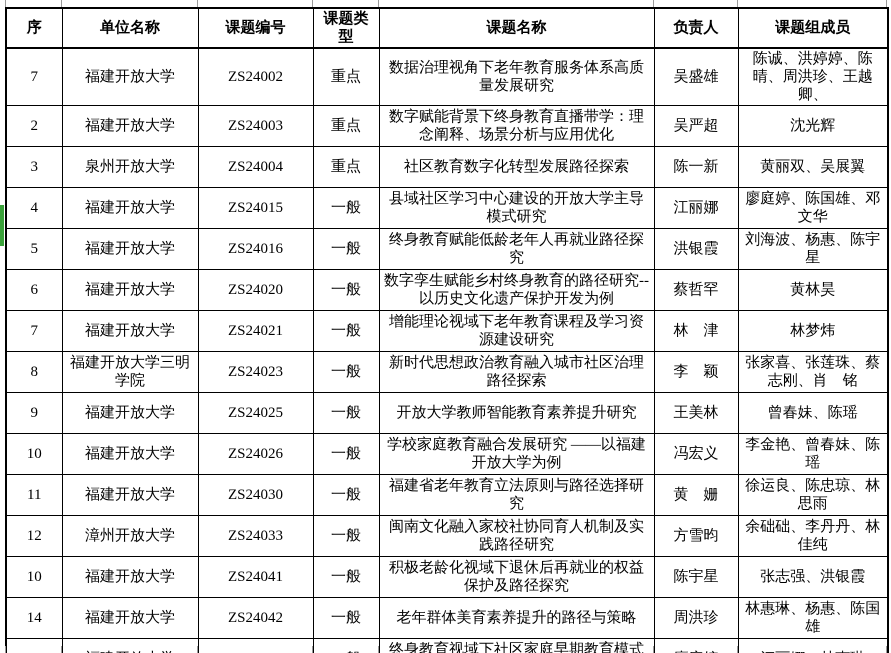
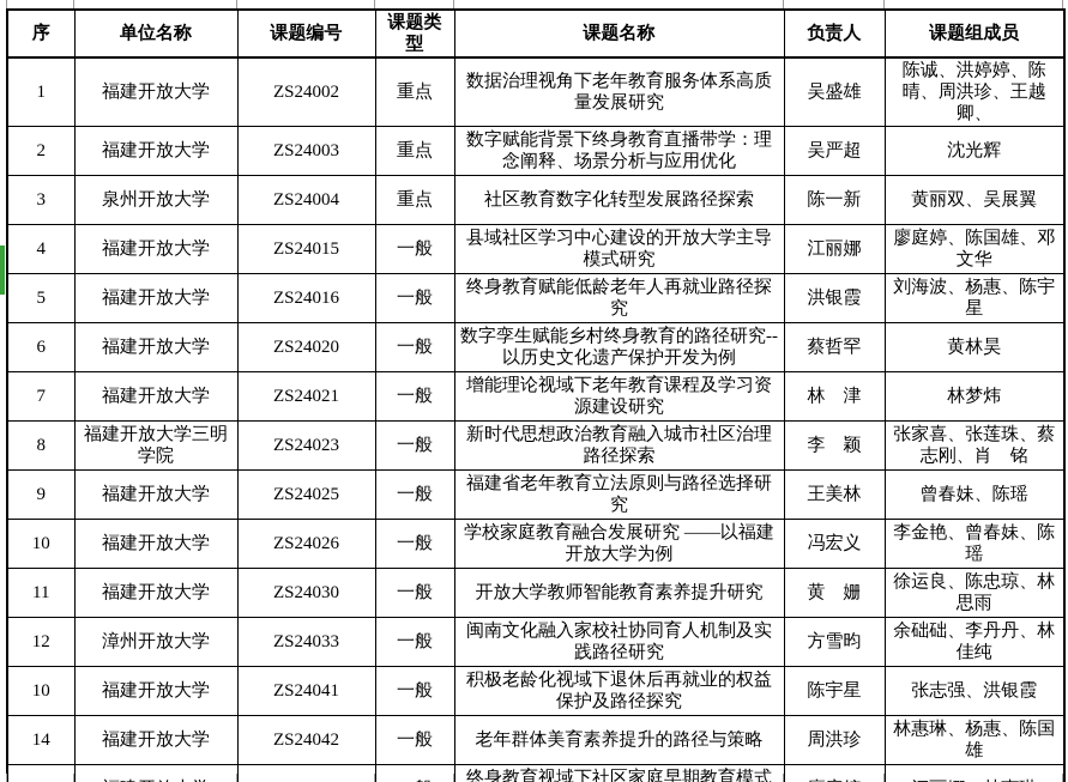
  序	单位名称	课题编号	课题类型	课题名称	负责人	课题组成员
- 7	福建开放大学	ZS24002	重点	数据治理视角下老年教育服务体系高质量发展研究	吴盛雄	陈诚、洪婷婷、陈晴、周洪珍、王越卿、
+ 1	福建开放大学	ZS24002	重点	数据治理视角下老年教育服务体系高质量发展研究	吴盛雄	陈诚、洪婷婷、陈晴、周洪珍、王越卿、
  2	福建开放大学	ZS24003	重点	数字赋能背景下终身教育直播带学：理念阐释、场景分析与应用优化	吴严超	沈光辉
  3	泉州开放大学	ZS24004	重点	社区教育数字化转型发展路径探索	陈一新	黄丽双、吴展翼
  4	福建开放大学	ZS24015	一般	县域社区学习中心建设的开放大学主导模式研究	江丽娜	廖庭婷、陈国雄、邓文华
  5	福建开放大学	ZS24016	一般	终身教育赋能低龄老年人再就业路径探究	洪银霞	刘海波、杨惠、陈宇星
  6	福建开放大学	ZS24020	一般	数字孪生赋能乡村终身教育的路径研究--以历史文化遗产保护开发为例	蔡哲罕	黄林昊
  7	福建开放大学	ZS24021	一般	增能理论视域下老年教育课程及学习资源建设研究	林 津	林梦炜
  8	福建开放大学三明学院	ZS24023	一般	新时代思想政治教育融入城市社区治理路径探索	李 颖	张家喜、张莲珠、蔡志刚、肖 铭
- 9	福建开放大学	ZS24025	一般	开放大学教师智能教育素养提升研究	王美林	曾春妹、陈瑶
+ 9	福建开放大学	ZS24025	一般	福建省老年教育立法原则与路径选择研究	王美林	曾春妹、陈瑶
  10	福建开放大学	ZS24026	一般	学校家庭教育融合发展研究 ——以福建开放大学为例	冯宏义	李金艳、曾春妹、陈瑶
- 11	福建开放大学	ZS24030	一般	福建省老年教育立法原则与路径选择研究	黄 姗	徐运良、陈忠琼、林思雨
+ 11	福建开放大学	ZS24030	一般	开放大学教师智能教育素养提升研究	黄 姗	徐运良、陈忠琼、林思雨
  12	漳州开放大学	ZS24033	一般	闽南文化融入家校社协同育人机制及实践路径研究	方雪昀	余础础、李丹丹、林佳纯
  10	福建开放大学	ZS24041	一般	积极老龄化视域下退休后再就业的权益保护及路径探究	陈宇星	张志强、洪银霞
  14	福建开放大学	ZS24042	一般	老年群体美育素养提升的路径与策略	周洪珍	林惠琳、杨惠、陈国雄
